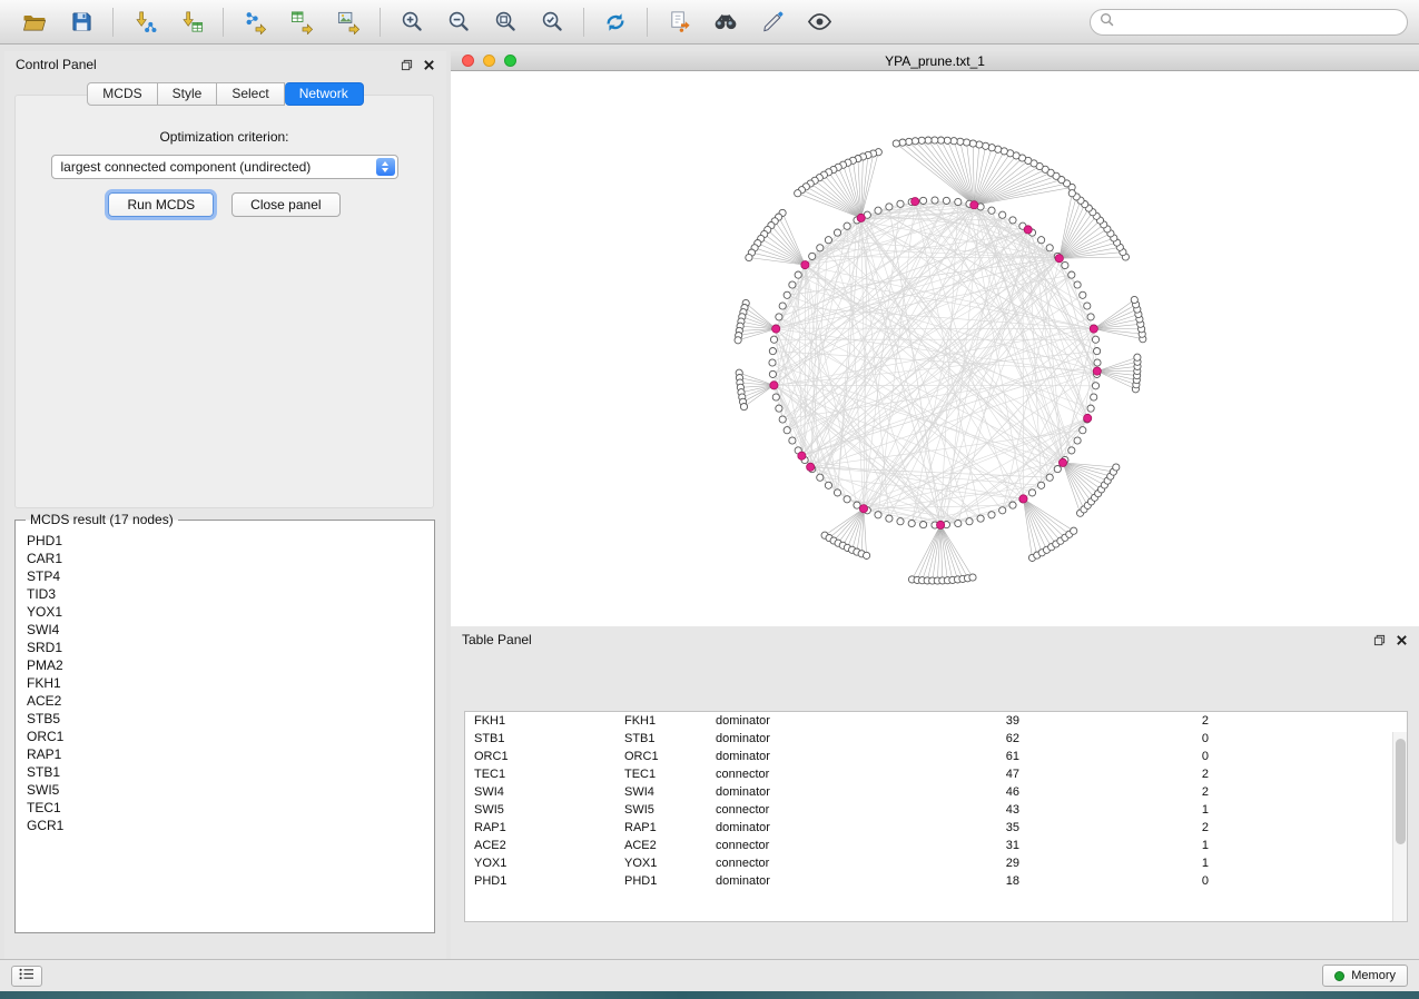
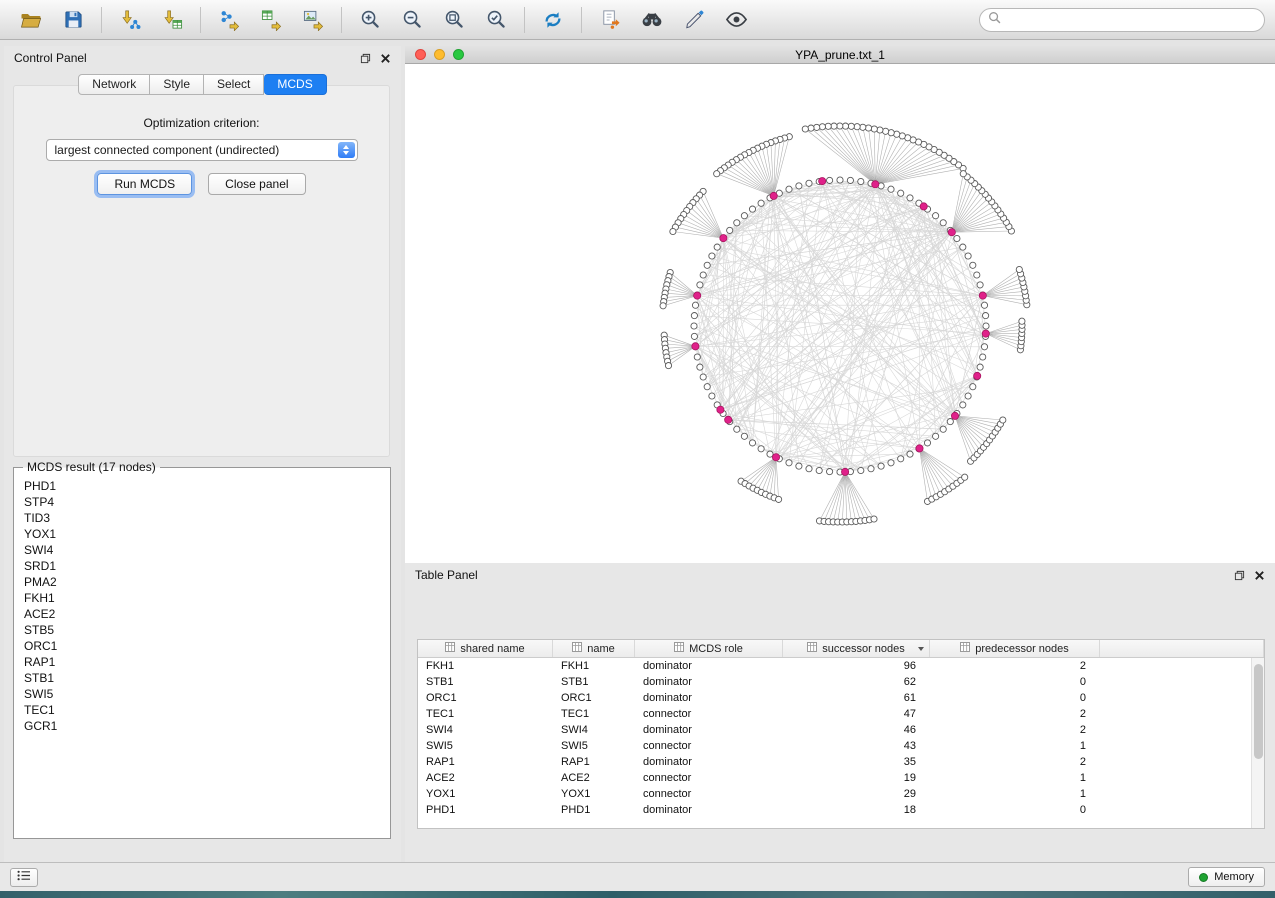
  Control Panel
  Optimization criterion:
  largest connected component (undirected)
  Run MCDS
  Close panel
- MCDS
+ Network
  Style
  Select
- Network
+ MCDS
  MCDS result (17 nodes)
  PHD1
- CAR1
  STP4
  TID3
  YOX1
  SWI4
  SRD1
  PMA2
  FKH1
  ACE2
  STB5
  ORC1
  RAP1
  STB1
  SWI5
  TEC1
  GCR1
  YPA_prune.txt_1
  Table Panel
+ shared name
+ name
+ MCDS role
+ successor nodes
+ predecessor nodes
  FKH1
  FKH1
  dominator
- 39
+ 96
  2
  STB1
  STB1
  dominator
  62
  0
  ORC1
  ORC1
  dominator
  61
  0
  TEC1
  TEC1
  connector
  47
  2
  SWI4
  SWI4
  dominator
  46
  2
  SWI5
  SWI5
  connector
  43
  1
  RAP1
  RAP1
  dominator
  35
  2
  ACE2
  ACE2
  connector
- 31
+ 19
  1
  YOX1
  YOX1
  connector
  29
  1
  PHD1
  PHD1
  dominator
  18
  0
  Memory
